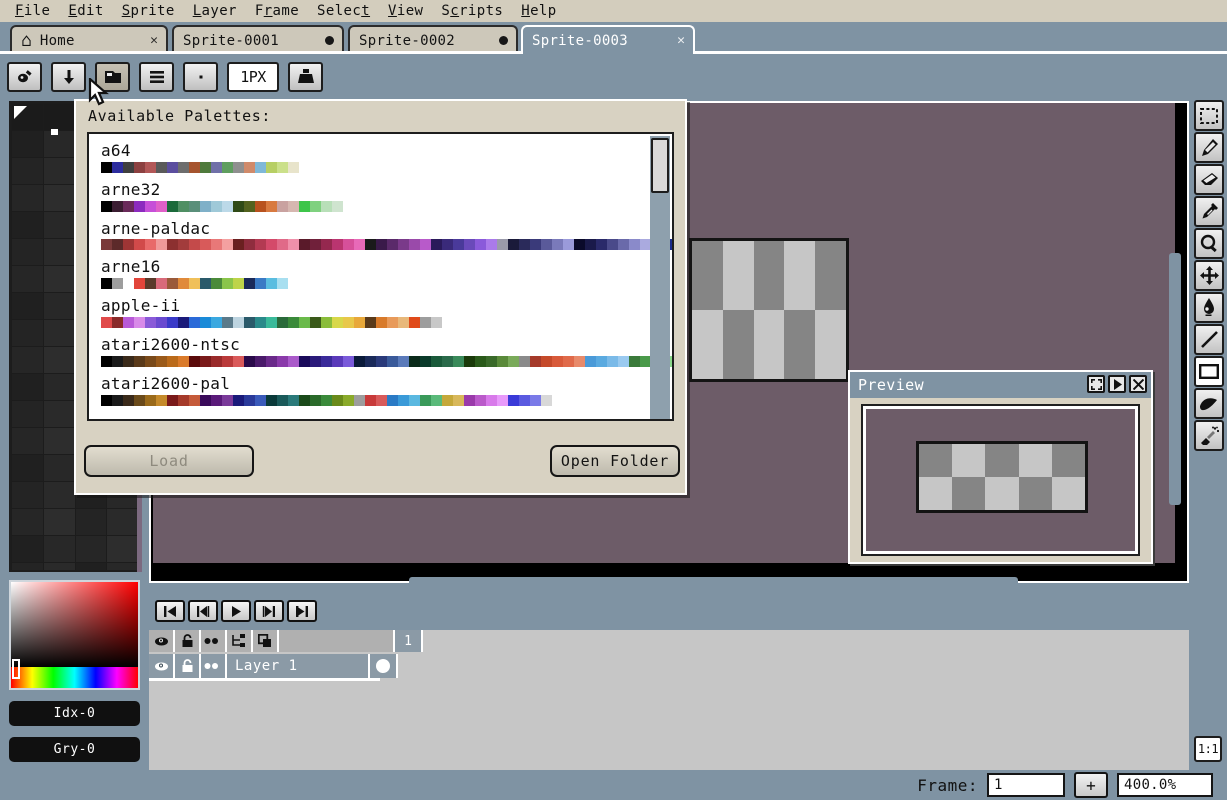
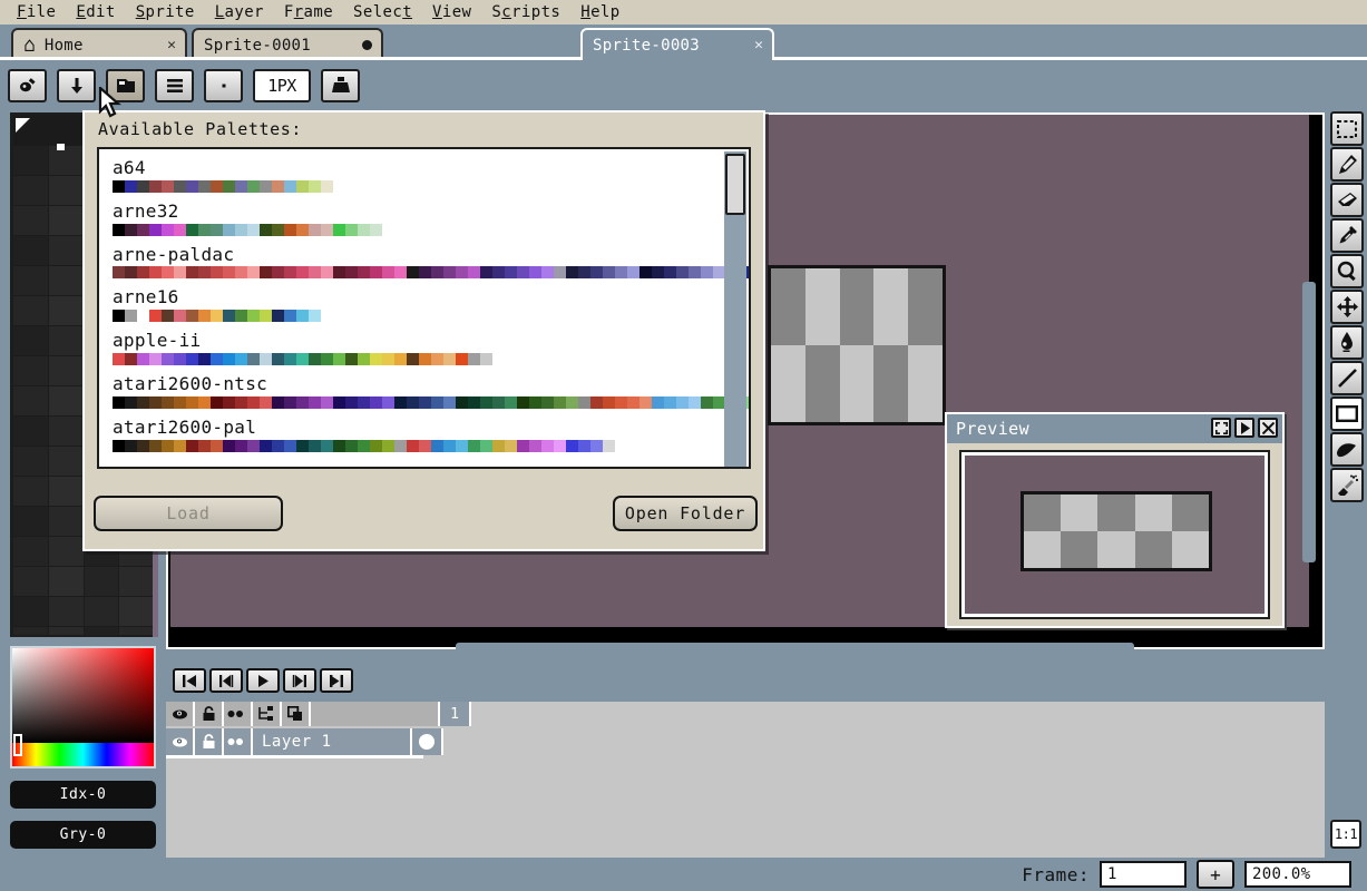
  File
  Edit
  Sprite
  Layer
  Frame
  Select
  View
  Scripts
  Help
  ⌂
  Home
  ✕
  Sprite-0001
- Sprite-0002
  Sprite-0003
  ✕
  1PX
  Idx-0
  Gry-0
  1:1
  Preview
  1
  Layer 1
  Frame:
  1
  +
- 400.0%
+ 200.0%
  Available Palettes:
  a64
  arne32
  arne-paldac
  arne16
  apple-ii
  atari2600-ntsc
  atari2600-pal
  Load
  Open Folder
